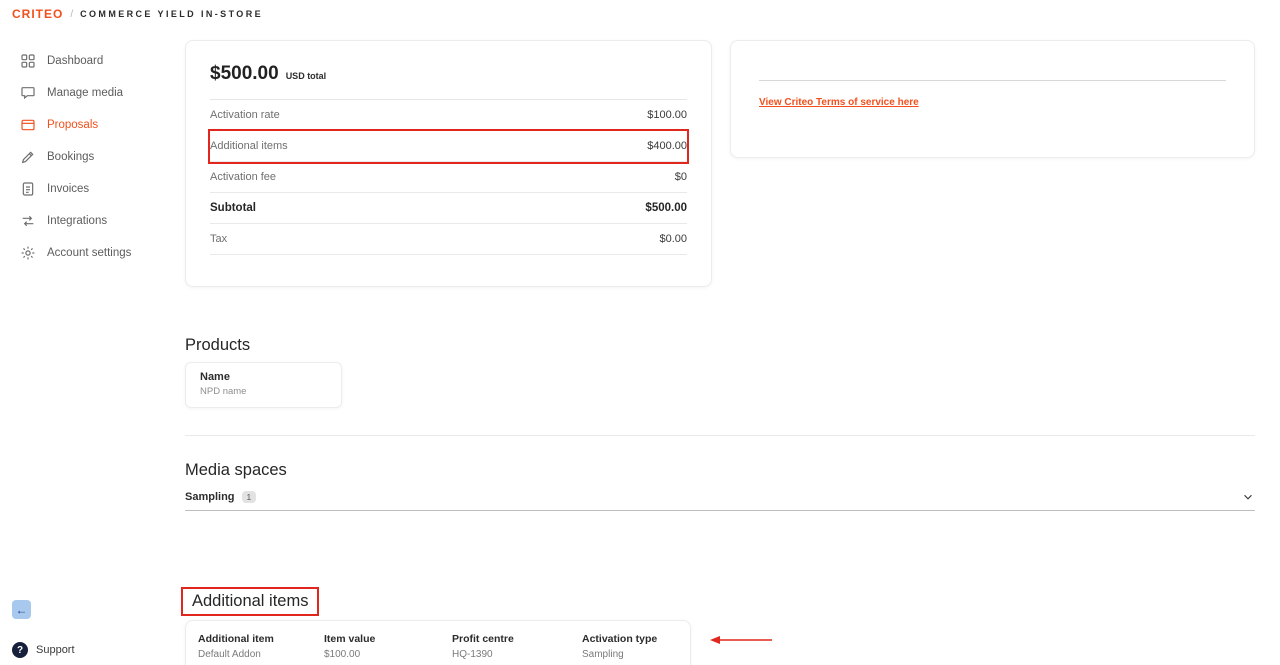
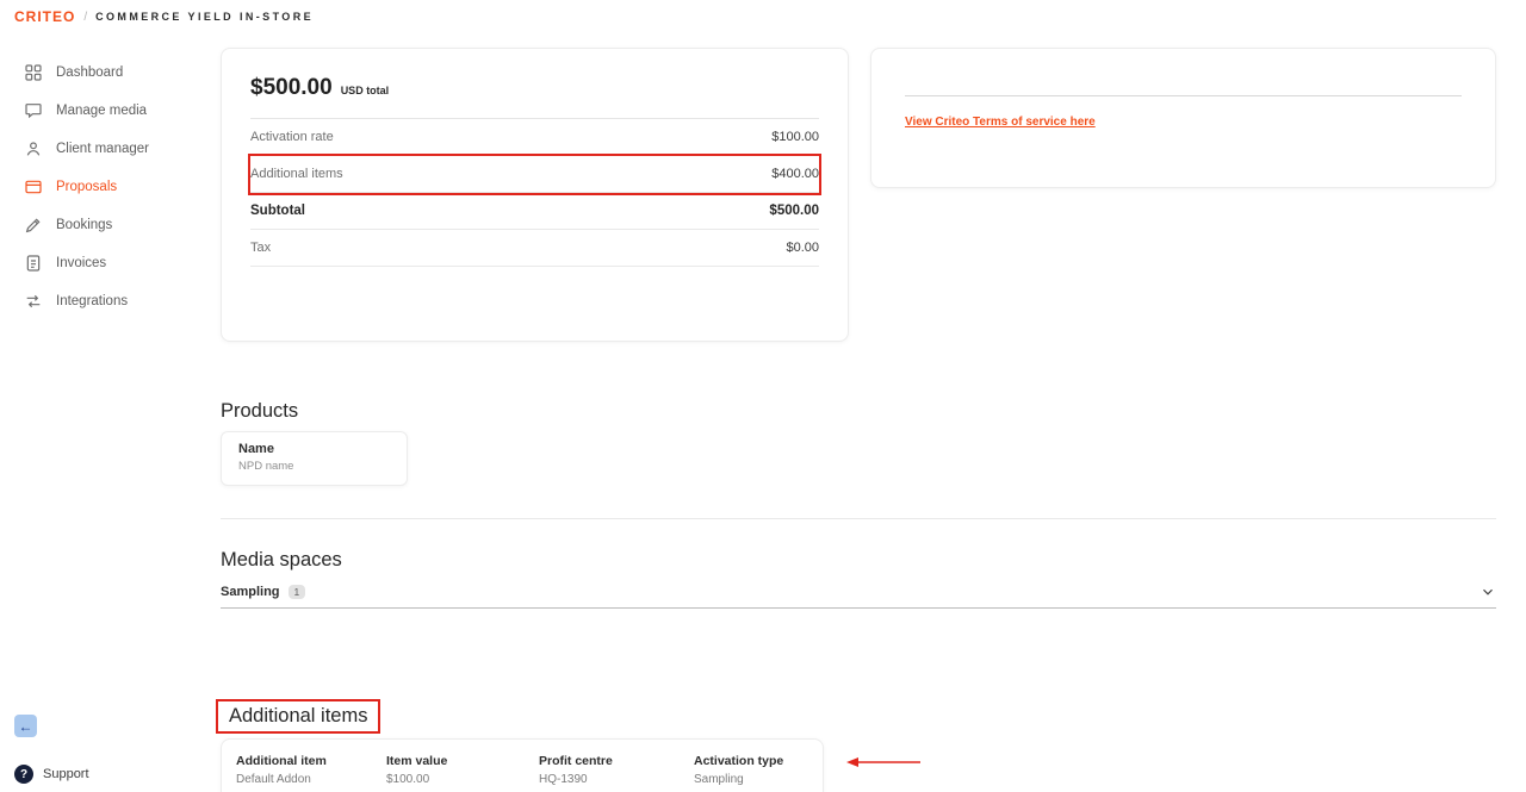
  CRITEO
  /
  COMMERCE YIELD IN-STORE
  Dashboard
  Manage media
+ Client manager
  Proposals
  Bookings
  Invoices
  Integrations
- Account settings
  ←
  ?
  Support
  $500.00
  USD total
  Activation rate
  $100.00
  Additional items
  $400.00
- Activation fee
- $0
  Subtotal
  $500.00
  Tax
  $0.00
  View Criteo Terms of service here
  Products
  Name
  NPD name
  Media spaces
  Sampling
  1
  Additional items
  Additional item
  Item value
  Profit centre
  Activation type
  Default Addon
  $100.00
  HQ-1390
  Sampling
